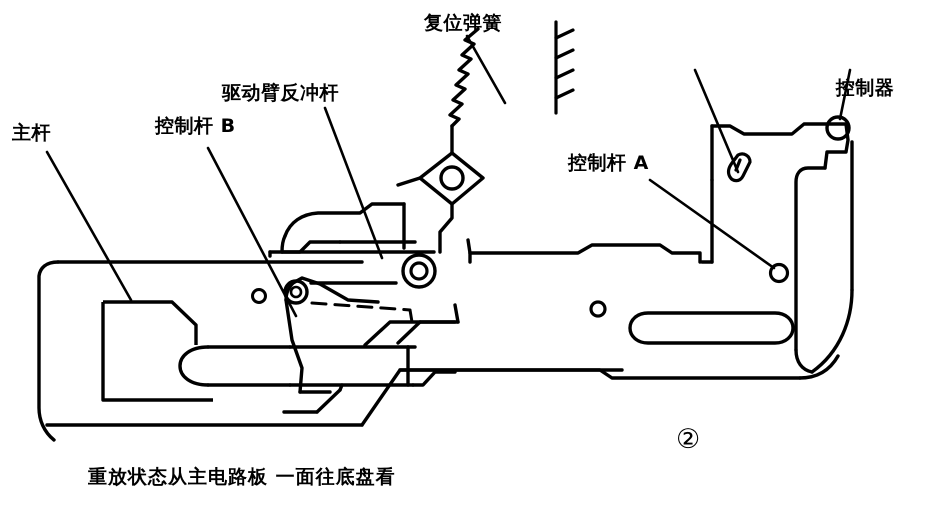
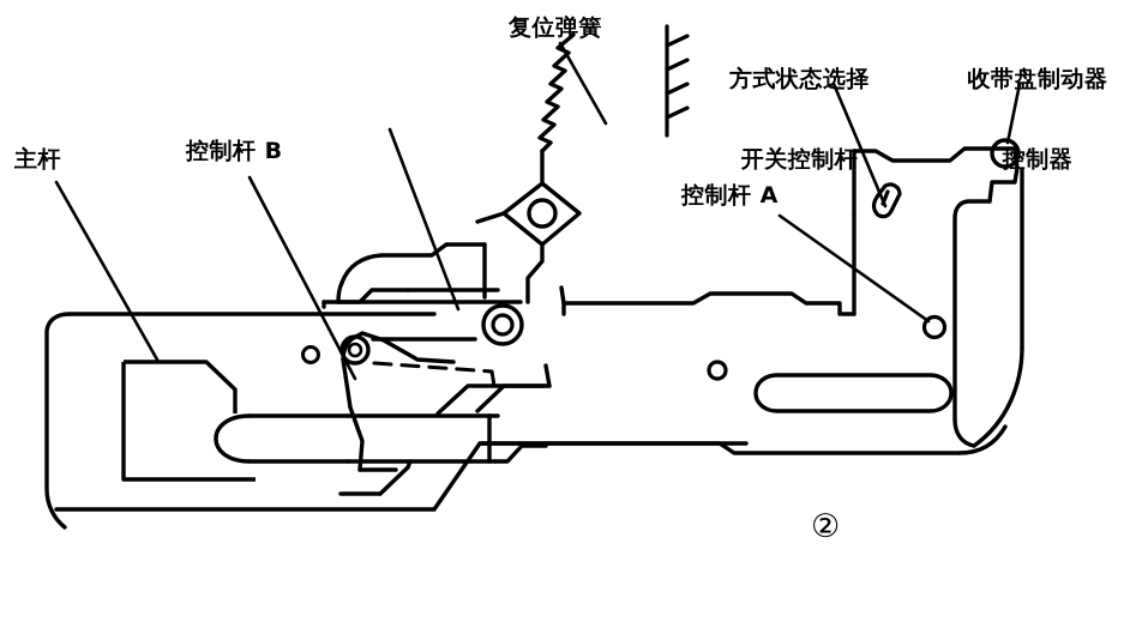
  主杆
  控制杆 B
- 驱动臂反冲杆
  复位弹簧
+ 方式状态选择
+ 开关控制杆
+ 收带盘制动器
  控制器
  控制杆 A
  ②
- 重放状态从主电路板 一面往底盘看
